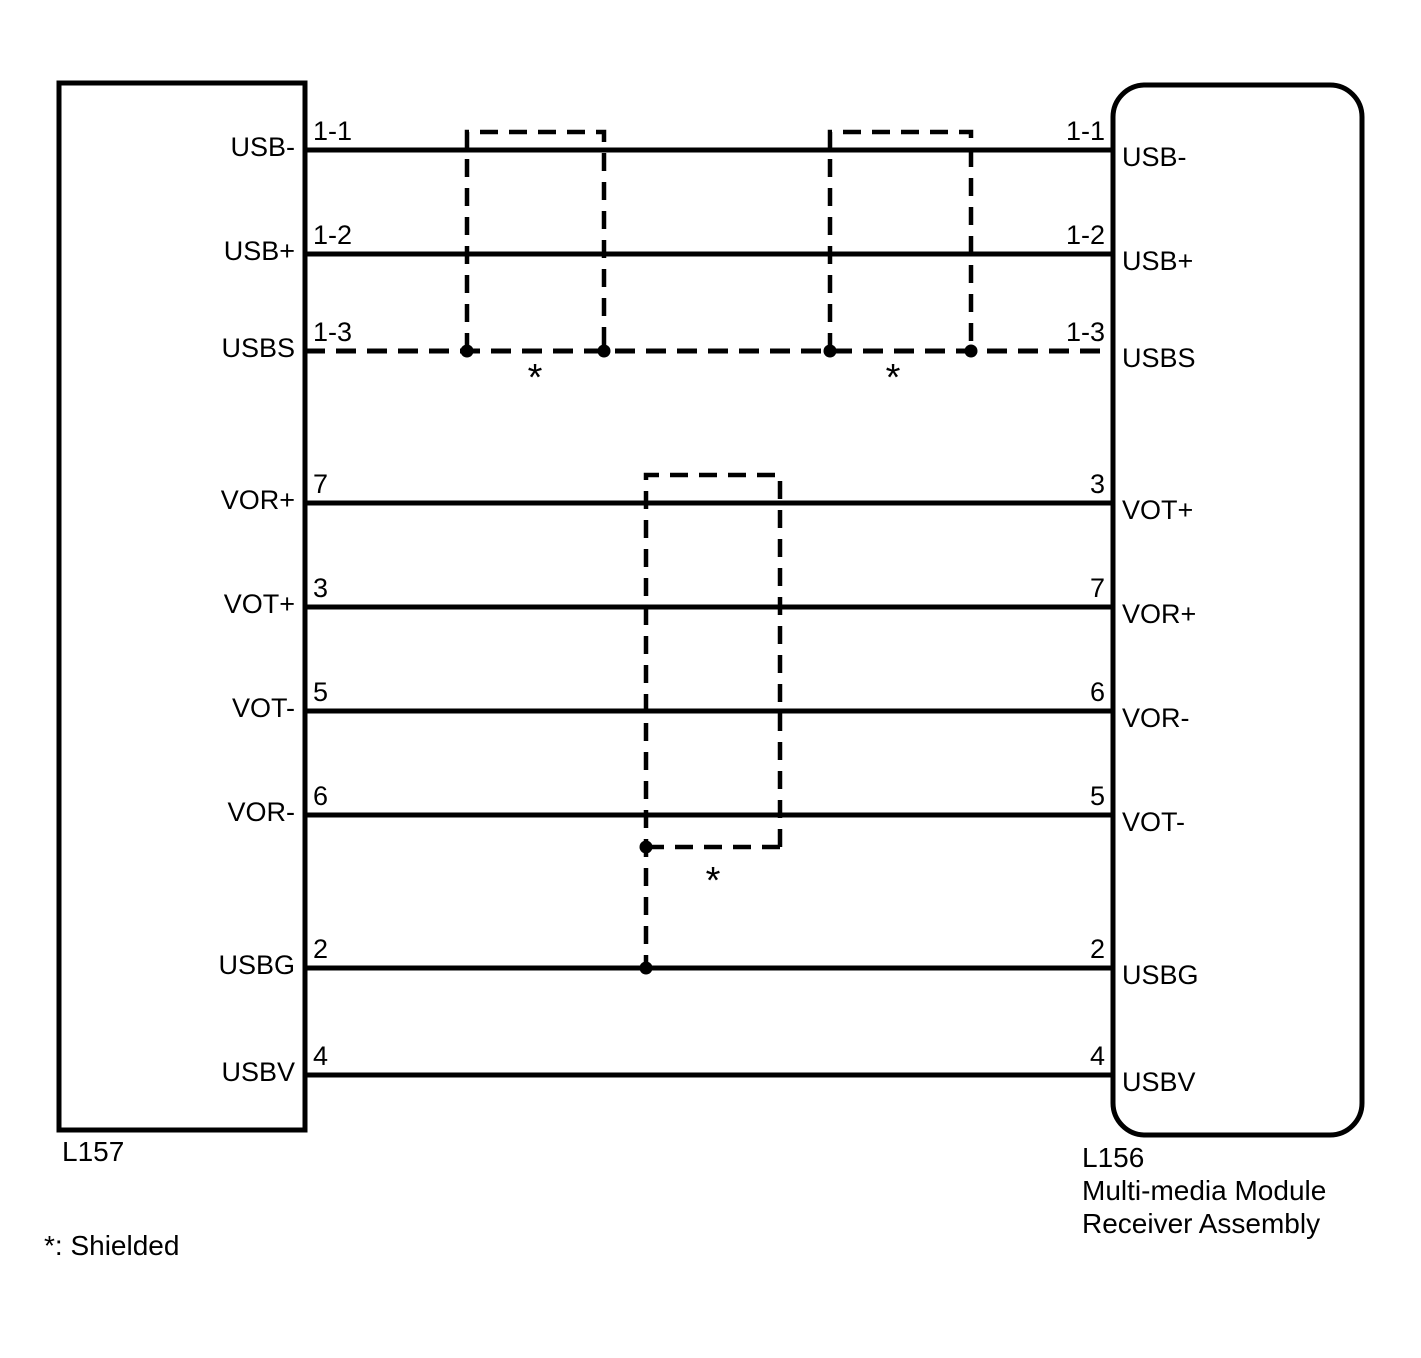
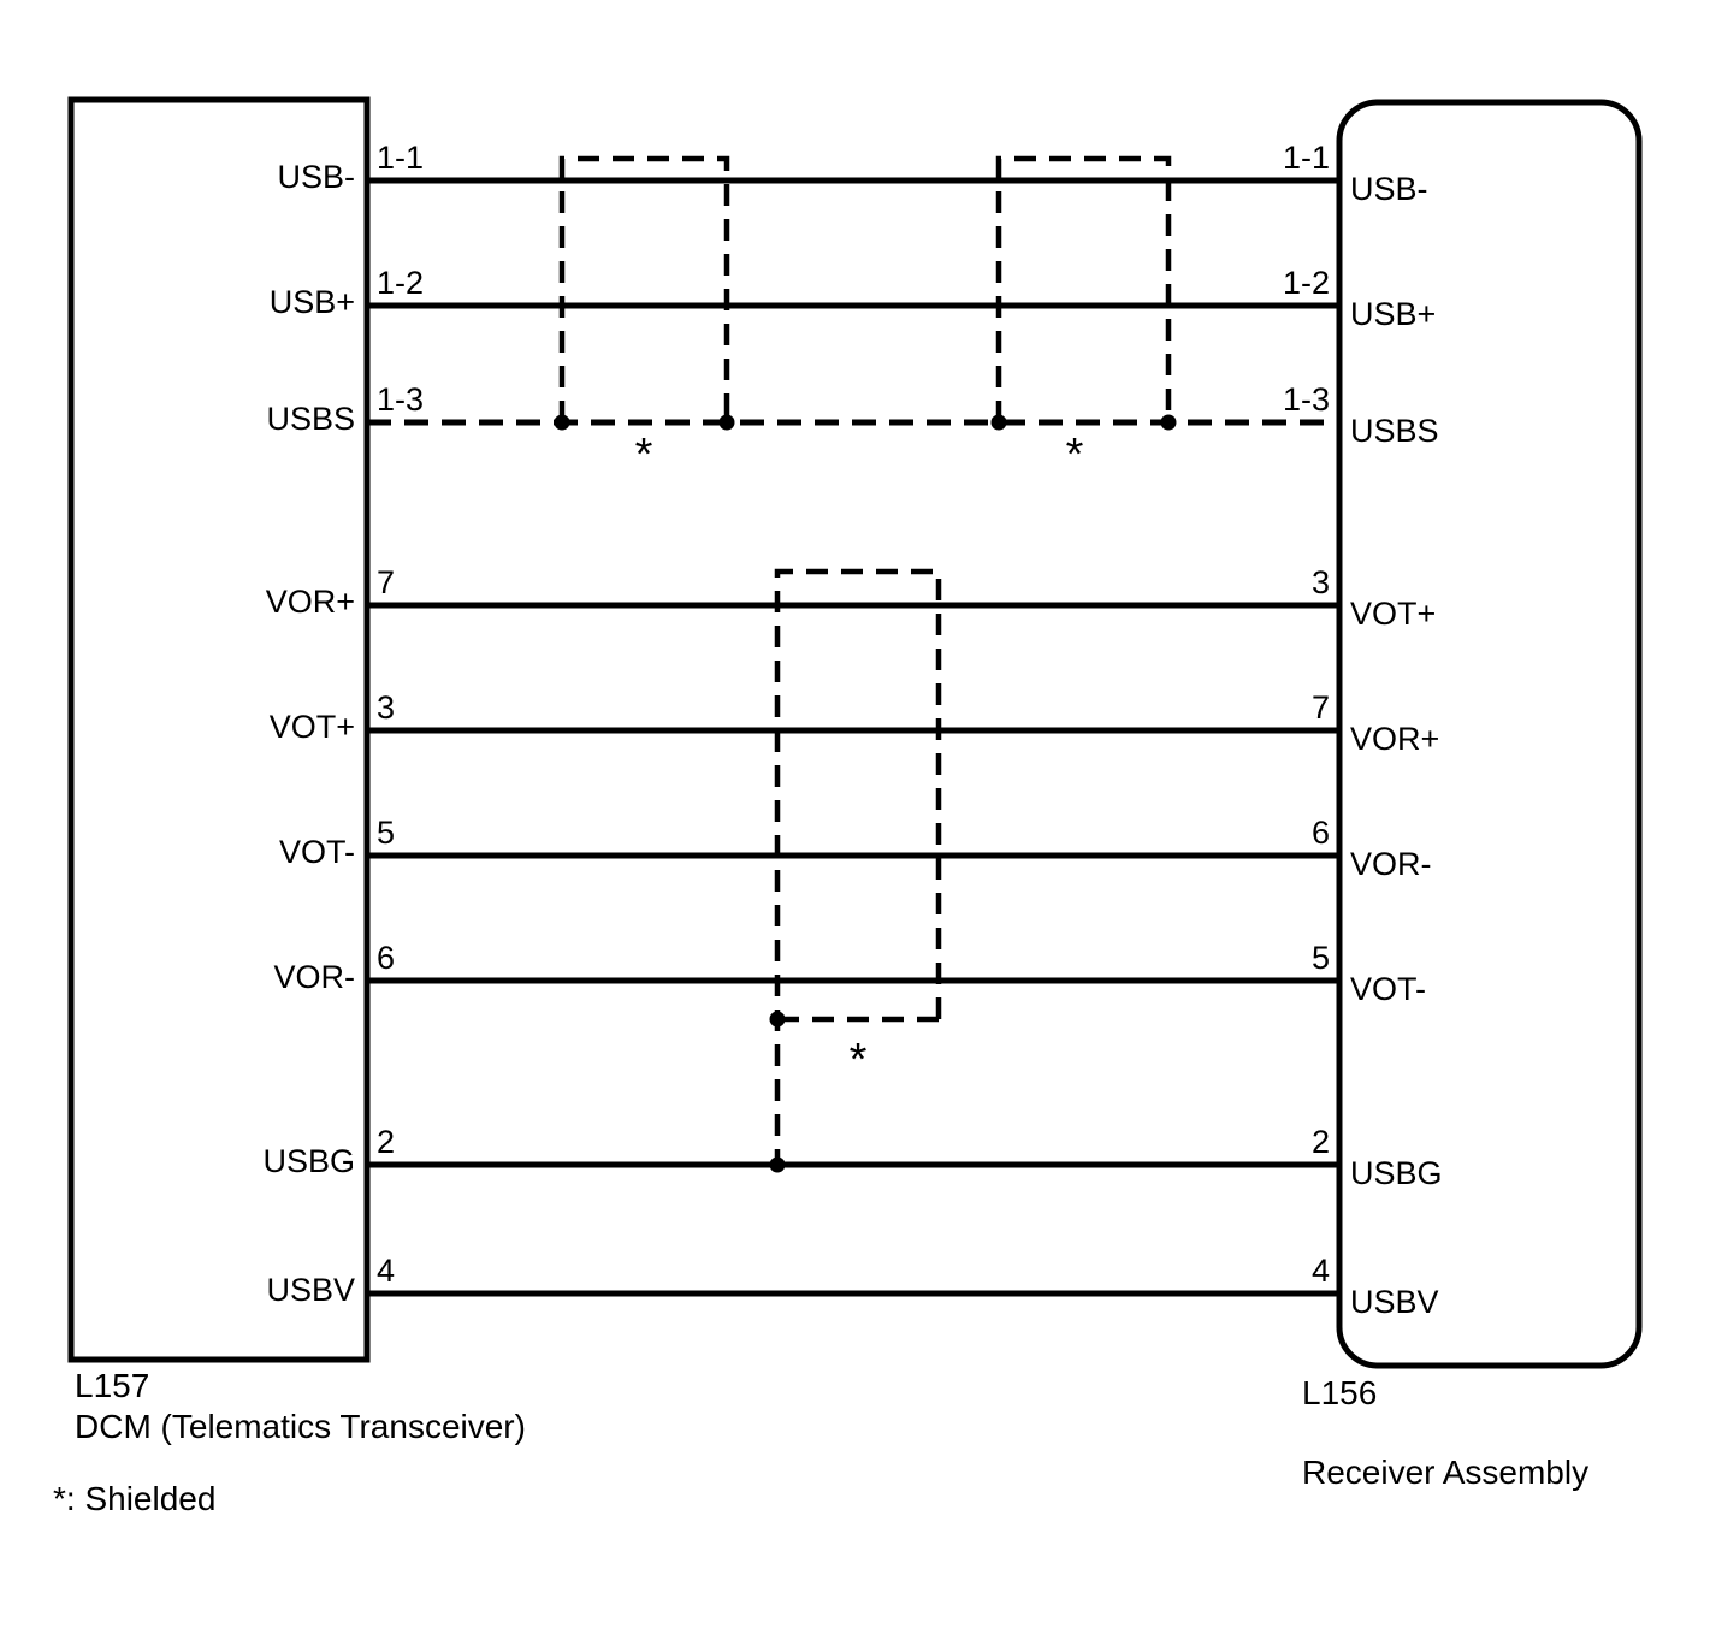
  1-1
  USB-
  1-1
  USB-
  1-2
  USB+
  1-2
  USB+
  1-3
  USBS
  1-3
  USBS
  7
  VOR+
  3
  VOT+
  3
  VOT+
  7
  VOR+
  5
  VOT-
  6
  VOR-
  6
  VOR-
  5
  VOT-
  2
  USBG
  2
  USBG
  4
  USBV
  4
  USBV
  *
  *
  *
  L157
+ DCM (Telematics Transceiver)
  L156
- Multi-media Module
  Receiver Assembly
  *: Shielded
